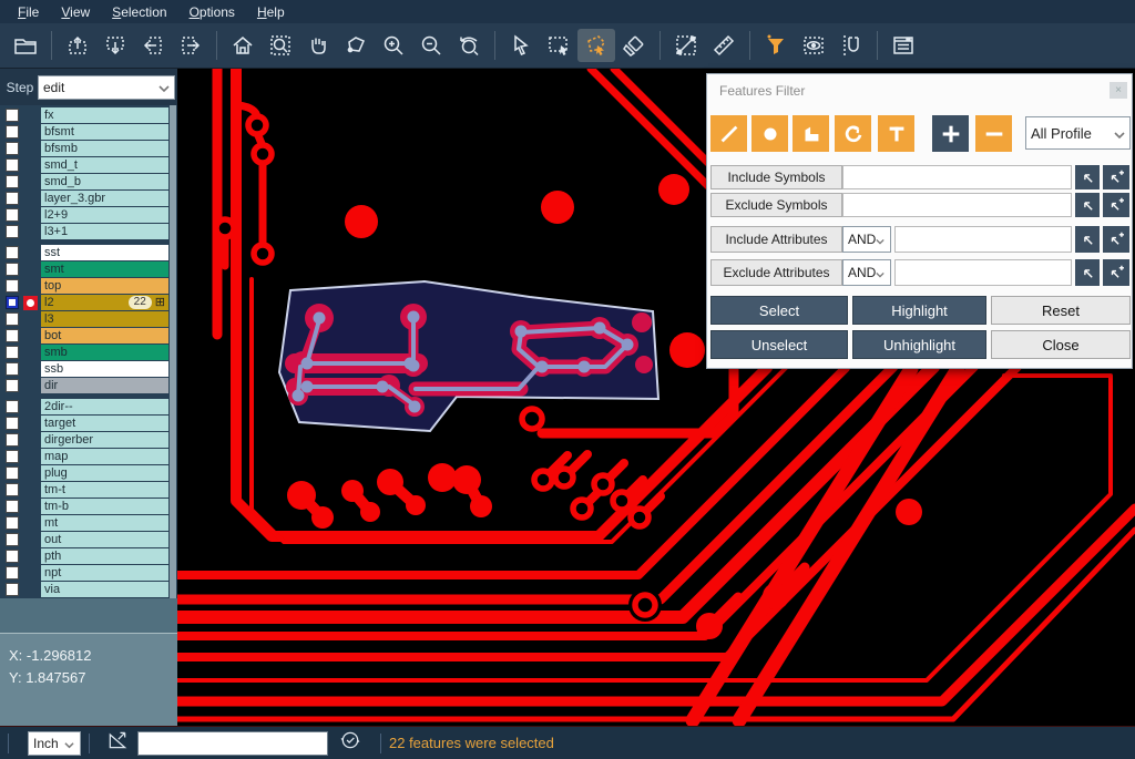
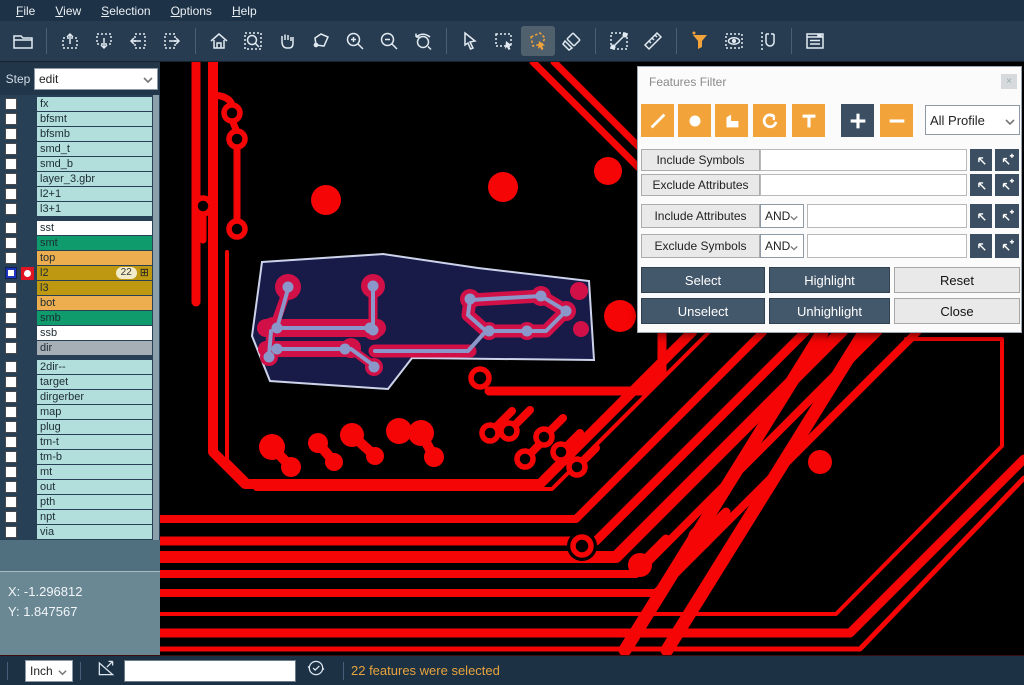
  File
  View
  Selection
  Options
  Help
  Step
  edit
  fx
  bfsmt
  bfsmb
  smd_t
  smd_b
  layer_3.gbr
- l2+9
+ l2+1
  l3+1
  sst
  smt
  top
  l2
  22
  ⊞
  l3
  bot
  smb
  ssb
  dir
  2dir--
  target
  dirgerber
  map
  plug
  tm-t
  tm-b
  mt
  out
  pth
  npt
  via
  X: -1.296812
  Y: 1.847567
  Features Filter
  ×
  All Profile
  Include Symbols
- Exclude Symbols
+ Exclude Attributes
  Include Attributes
  AND
- Exclude Attributes
+ Exclude Symbols
  AND
  Select
  Highlight
  Reset
  Unselect
  Unhighlight
  Close
  Inch
  22 features were selected
